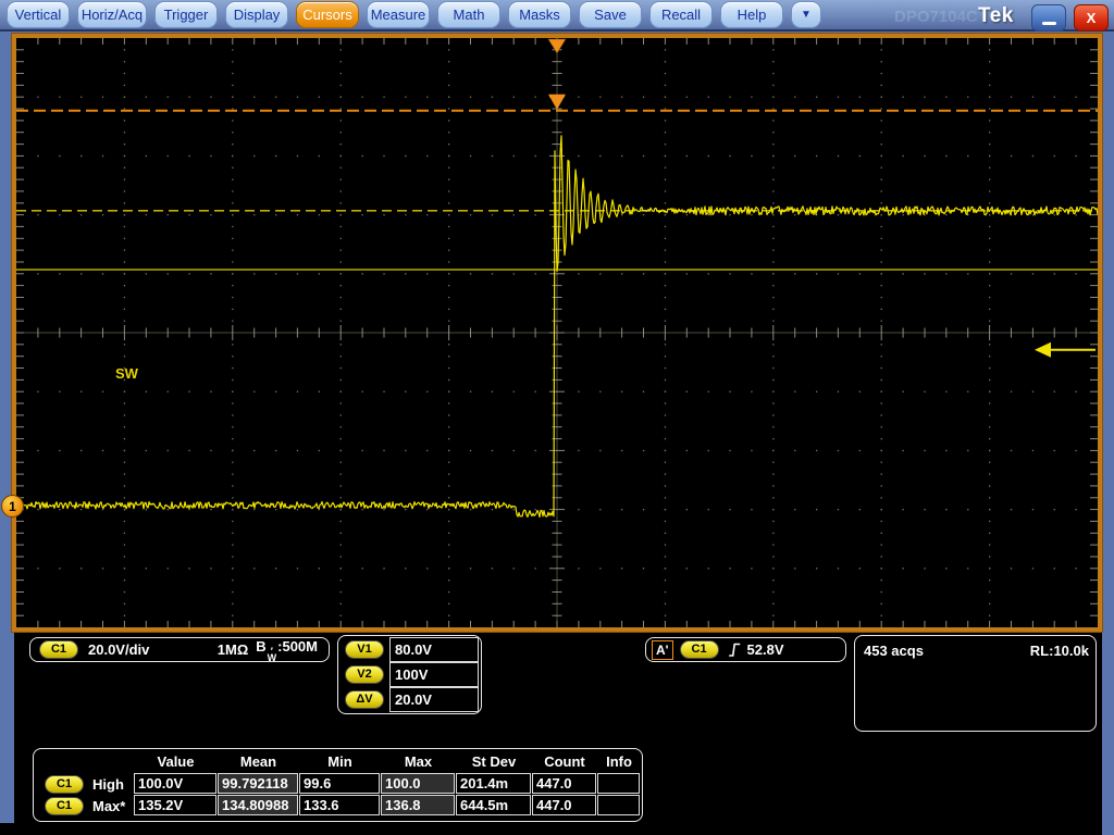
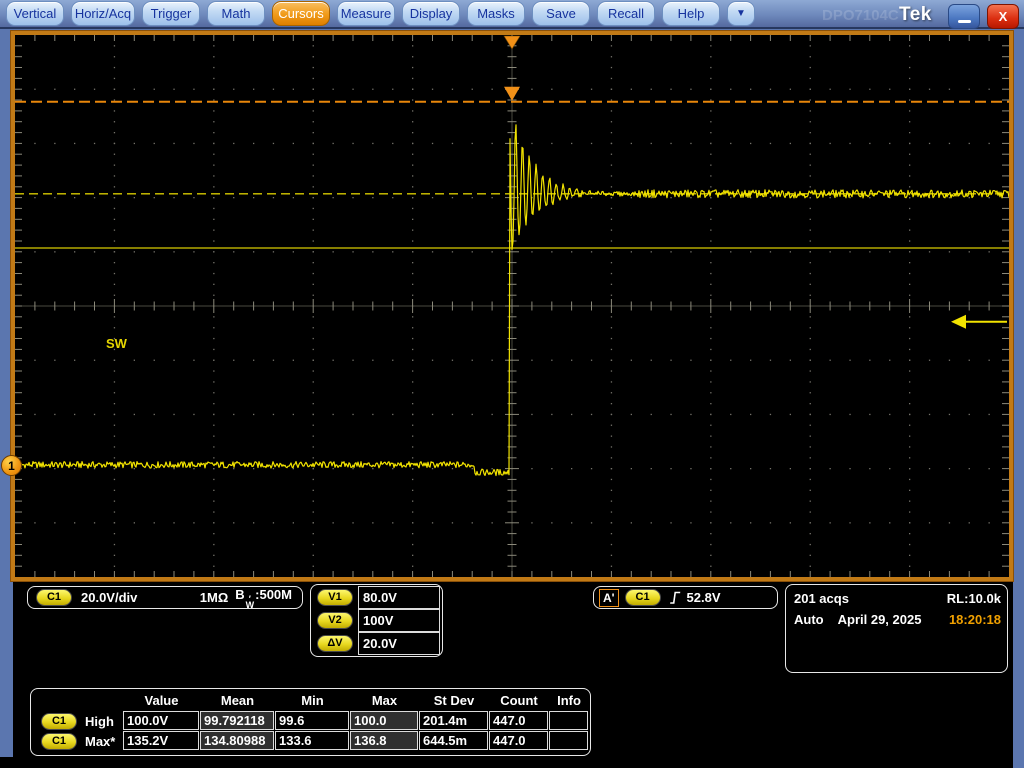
  Vertical
  Horiz/Acq
  Trigger
- Display
+ Math
  Cursors
  Measure
- Math
+ Display
  Masks
  Save
  Recall
  Help
  ▼
  DPO7104C
  Tek
  X
  SW
  1
  C1
  20.0V/div
  1MΩ
  B
  ′
  W
  :500M
  V1
  80.0V
  V2
  100V
  ΔV
  20.0V
  A'
  C1
  52.8V
- 453 acqs
+ 201 acqs
  RL:10.0k
+ Auto
+ April 29, 2025
+ 18:20:18
  Value
  Mean
  Min
  Max
  St Dev
  Count
  Info
  C1
  High
  100.0V
  99.792118
  99.6
  100.0
  201.4m
  447.0
  C1
  Max*
  135.2V
  134.80988
  133.6
  136.8
  644.5m
  447.0
